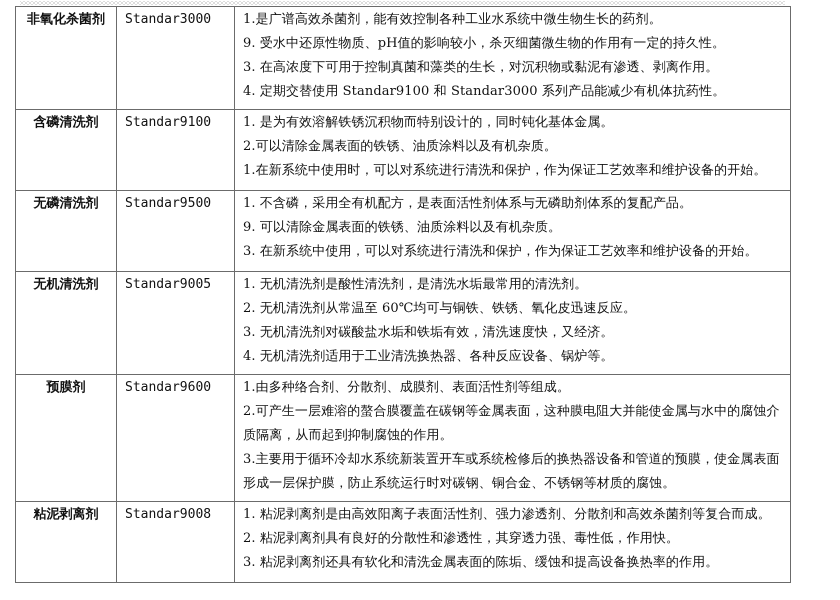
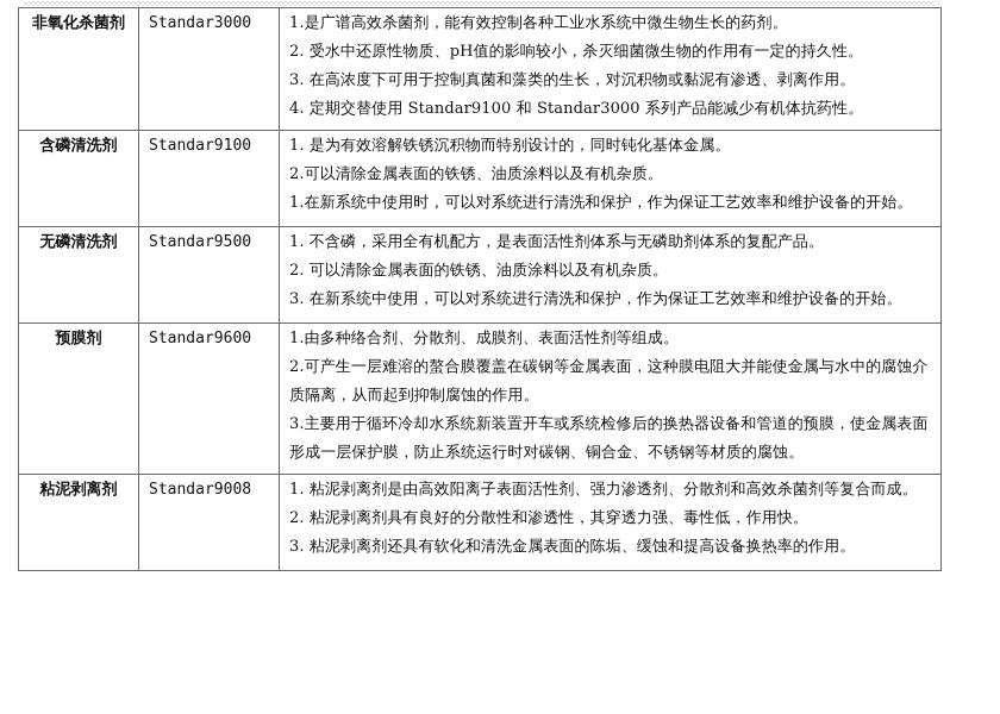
- 非氧化杀菌剂	Standar3000	1.是广谱高效杀菌剂，能有效控制各种工业水系统中微生物生长的药剂。 9. 受水中还原性物质、pH值的影响较小，杀灭细菌微生物的作用有一定的持久性。 3. 在高浓度下可用于控制真菌和藻类的生长，对沉积物或黏泥有渗透、剥离作用。 4. 定期交替使用 Standar9100 和 Standar3000 系列产品能减少有机体抗药性。
+ 非氧化杀菌剂	Standar3000	1.是广谱高效杀菌剂，能有效控制各种工业水系统中微生物生长的药剂。 2. 受水中还原性物质、pH值的影响较小，杀灭细菌微生物的作用有一定的持久性。 3. 在高浓度下可用于控制真菌和藻类的生长，对沉积物或黏泥有渗透、剥离作用。 4. 定期交替使用 Standar9100 和 Standar3000 系列产品能减少有机体抗药性。
  含磷清洗剂	Standar9100	1. 是为有效溶解铁锈沉积物而特别设计的，同时钝化基体金属。 2.可以清除金属表面的铁锈、油质涂料以及有机杂质。 1.在新系统中使用时，可以对系统进行清洗和保护，作为保证工艺效率和维护设备的开始。
- 无磷清洗剂	Standar9500	1. 不含磷，采用全有机配方，是表面活性剂体系与无磷助剂体系的复配产品。 9. 可以清除金属表面的铁锈、油质涂料以及有机杂质。 3. 在新系统中使用，可以对系统进行清洗和保护，作为保证工艺效率和维护设备的开始。
+ 无磷清洗剂	Standar9500	1. 不含磷，采用全有机配方，是表面活性剂体系与无磷助剂体系的复配产品。 2. 可以清除金属表面的铁锈、油质涂料以及有机杂质。 3. 在新系统中使用，可以对系统进行清洗和保护，作为保证工艺效率和维护设备的开始。
- 无机清洗剂	Standar9005	1. 无机清洗剂是酸性清洗剂，是清洗水垢最常用的清洗剂。 2. 无机清洗剂从常温至 60℃均可与铜铁、铁锈、氧化皮迅速反应。 3. 无机清洗剂对碳酸盐水垢和铁垢有效，清洗速度快，又经济。 4. 无机清洗剂适用于工业清洗换热器、各种反应设备、锅炉等。
  预膜剂	Standar9600	1.由多种络合剂、分散剂、成膜剂、表面活性剂等组成。 2.可产生一层难溶的螯合膜覆盖在碳钢等金属表面，这种膜电阻大并能使金属与水中的腐蚀介质隔离，从而起到抑制腐蚀的作用。 3.主要用于循环冷却水系统新装置开车或系统检修后的换热器设备和管道的预膜，使金属表面形成一层保护膜，防止系统运行时对碳钢、铜合金、不锈钢等材质的腐蚀。
  粘泥剥离剂	Standar9008	1. 粘泥剥离剂是由高效阳离子表面活性剂、强力渗透剂、分散剂和高效杀菌剂等复合而成。 2. 粘泥剥离剂具有良好的分散性和渗透性，其穿透力强、毒性低，作用快。 3. 粘泥剥离剂还具有软化和清洗金属表面的陈垢、缓蚀和提高设备换热率的作用。
